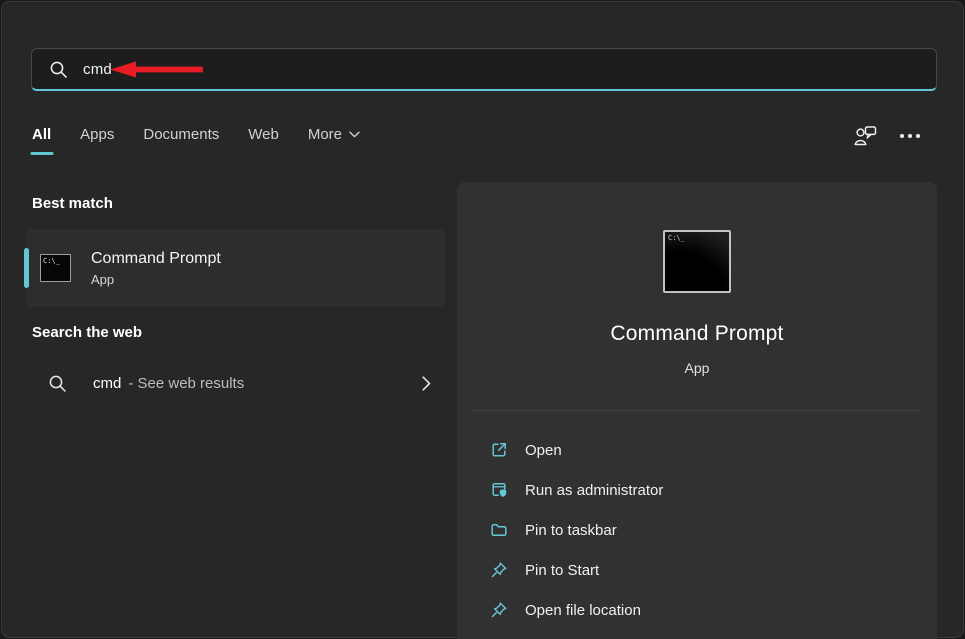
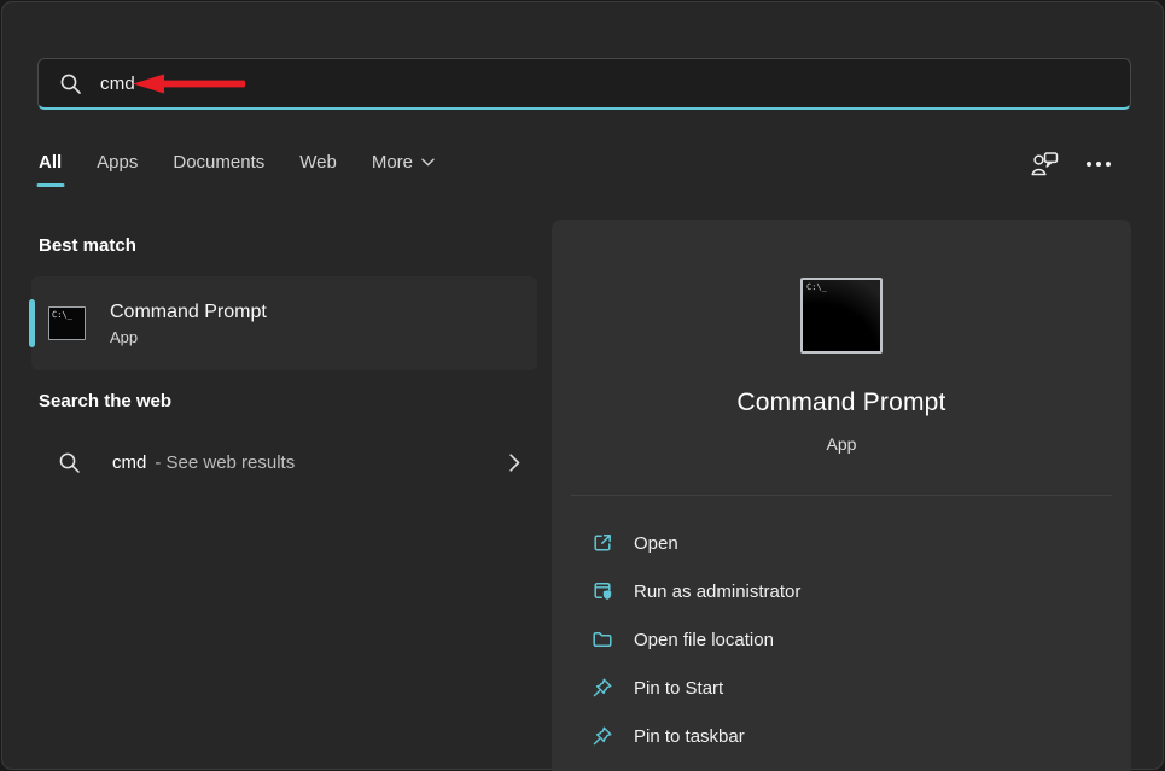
  cmd
  All
  Apps
  Documents
  Web
  More
  Best match
  C:\_
  Command Prompt
  App
  Search the web
  cmd
  - See web results
  C:\_
  Command Prompt
  App
  Open
  Run as administrator
- Pin to taskbar
+ Open file location
  Pin to Start
- Open file location
+ Pin to taskbar
